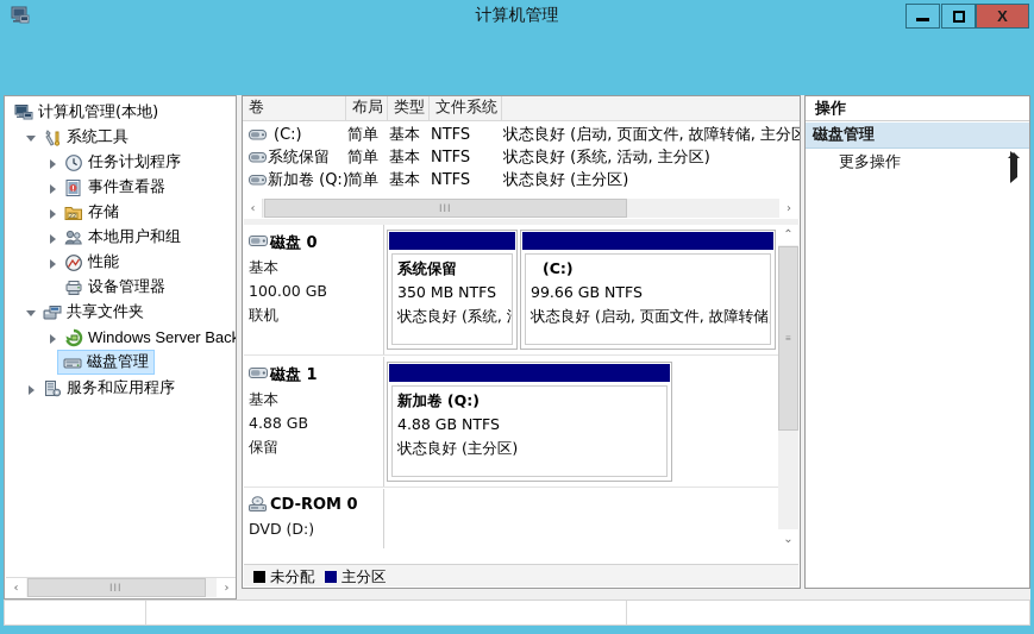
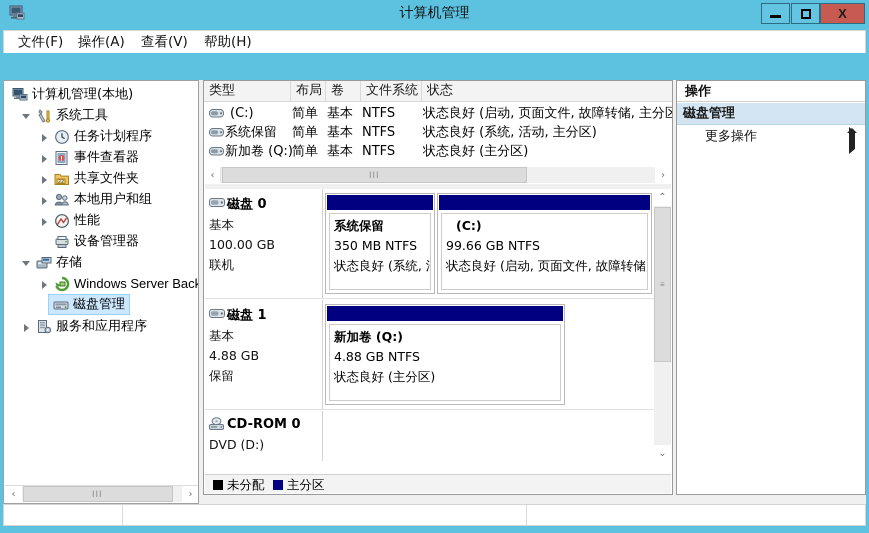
  计算机管理
  X
+ 文件(F)
+ 操作(A)
+ 查看(V)
+ 帮助(H)
  计算机管理(本地)
  系统工具
  任务计划程序
  事件查看器
- 存储
+ 共享文件夹
  本地用户和组
  性能
  设备管理器
- 共享文件夹
+ 存储
  Windows Server Back
  磁盘管理
  服务和应用程序
  ‹
  III
  ›
- 卷
+ 类型
  布局
- 类型
+ 卷
  文件系统
+ 状态
  (C:)
  简单
  基本
  NTFS
  状态良好 (启动, 页面文件, 故障转储, 主分区
  系统保留
  简单
  基本
  NTFS
  状态良好 (系统, 活动, 主分区)
  新加卷 (Q:)
  简单
  基本
  NTFS
  状态良好 (主分区)
  ‹
  III
  ›
  磁盘 0
  基本
  100.00 GB
  联机
  系统保留
  350 MB NTFS
  状态良好 (系统,
  (C:)
  99.66 GB NTFS
  状态良好 (启动, 页面文件, 故障转储
  磁盘 1
  基本
  4.88 GB
  保留
  新加卷 (Q:)
  4.88 GB NTFS
  状态良好 (主分区)
  CD-ROM 0
  DVD (D:)
  ⌃
  ≡
  ⌄
  未分配
  主分区
  操作
  磁盘管理
  更多操作
